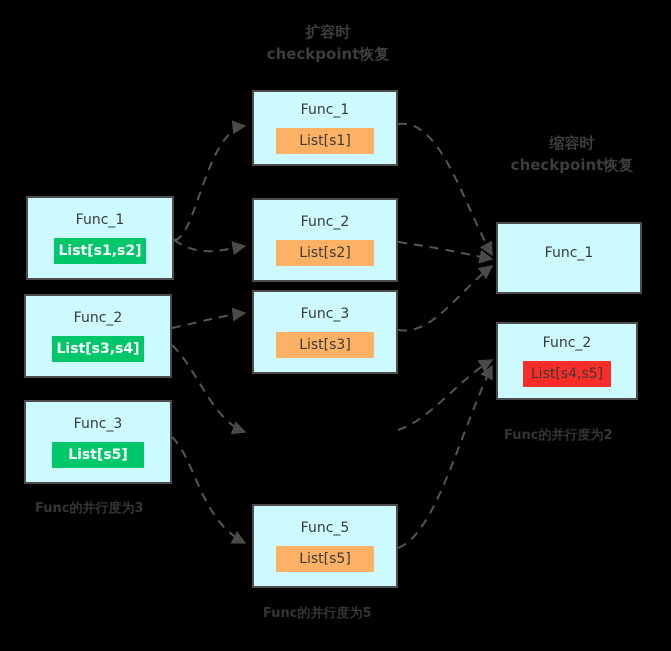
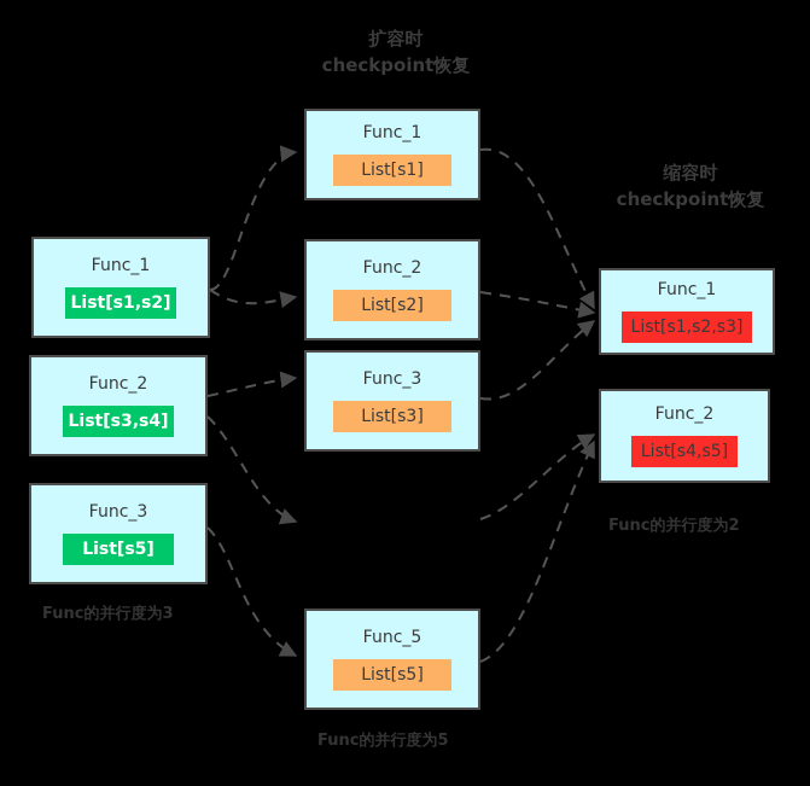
  扩容时
  checkpoint恢复
  缩容时
  checkpoint恢复
  Func_1
  List[s1,s2]
  Func_2
  List[s3,s4]
  Func_3
  List[s5]
  Func的并行度为3
  Func_1
  List[s1]
  Func_2
  List[s2]
  Func_3
  List[s3]
  Func_5
  List[s5]
  Func的并行度为5
  Func_1
+ List[s1,s2,s3]
  Func_2
  List[s4,s5]
  Func的并行度为2
